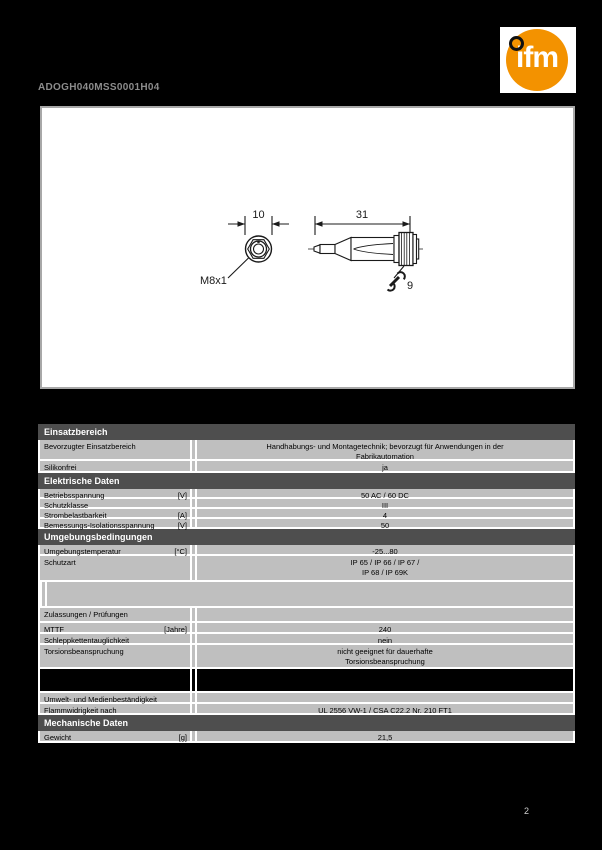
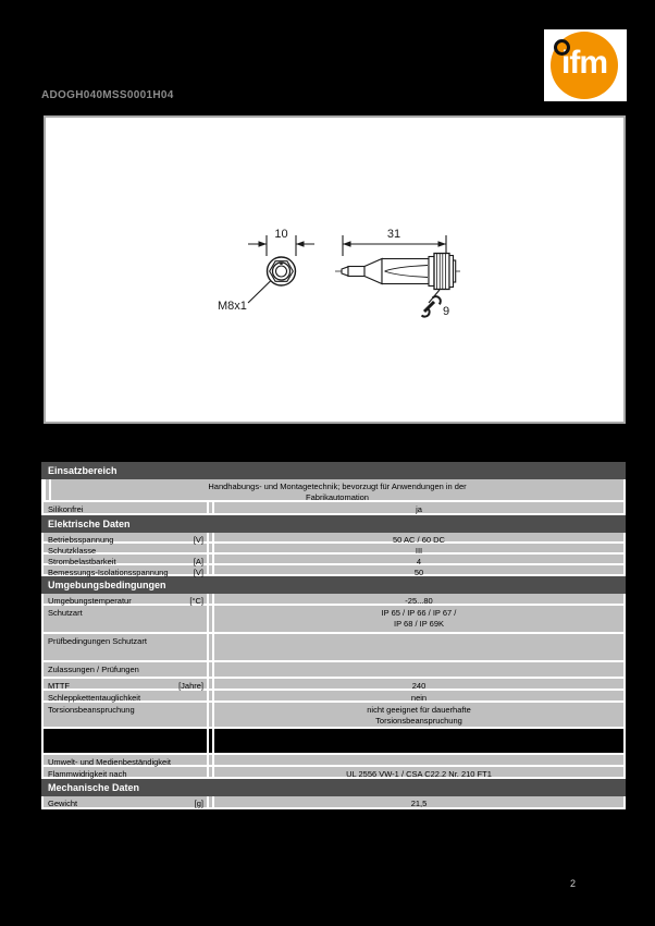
  ADOGH040MSS0001H04
  ifm
  10
  31
  M8x1
  9
  Einsatzbereich
- Bevorzugter Einsatzbereich
  Handhabungs- und Montagetechnik; bevorzugt für Anwendungen in der
  Fabrikautomation
  Silikonfrei
  ja
  Elektrische Daten
  Betriebsspannung
  [V]
  50 AC / 60 DC
  Schutzklasse
  III
  Strombelastbarkeit
  [A]
  4
  Bemessungs-Isolationsspannung
  [V]
  50
  Umgebungsbedingungen
  Umgebungstemperatur
  [°C]
  -25...80
  Schutzart
  IP 65 / IP 66 / IP 67 /
  IP 68 / IP 69K
+ Prüfbedingungen Schutzart
  Zulassungen / Prüfungen
  MTTF
  [Jahre]
  240
  Schleppkettentauglichkeit
  nein
  Torsionsbeanspruchung
  nicht geeignet für dauerhafte
  Torsionsbeanspruchung
  Umwelt- und Medienbeständigkeit
  Flammwidrigkeit nach
  UL 2556 VW-1 / CSA C22.2 Nr. 210 FT1
  Mechanische Daten
  Gewicht
  [g]
  21,5
  2
